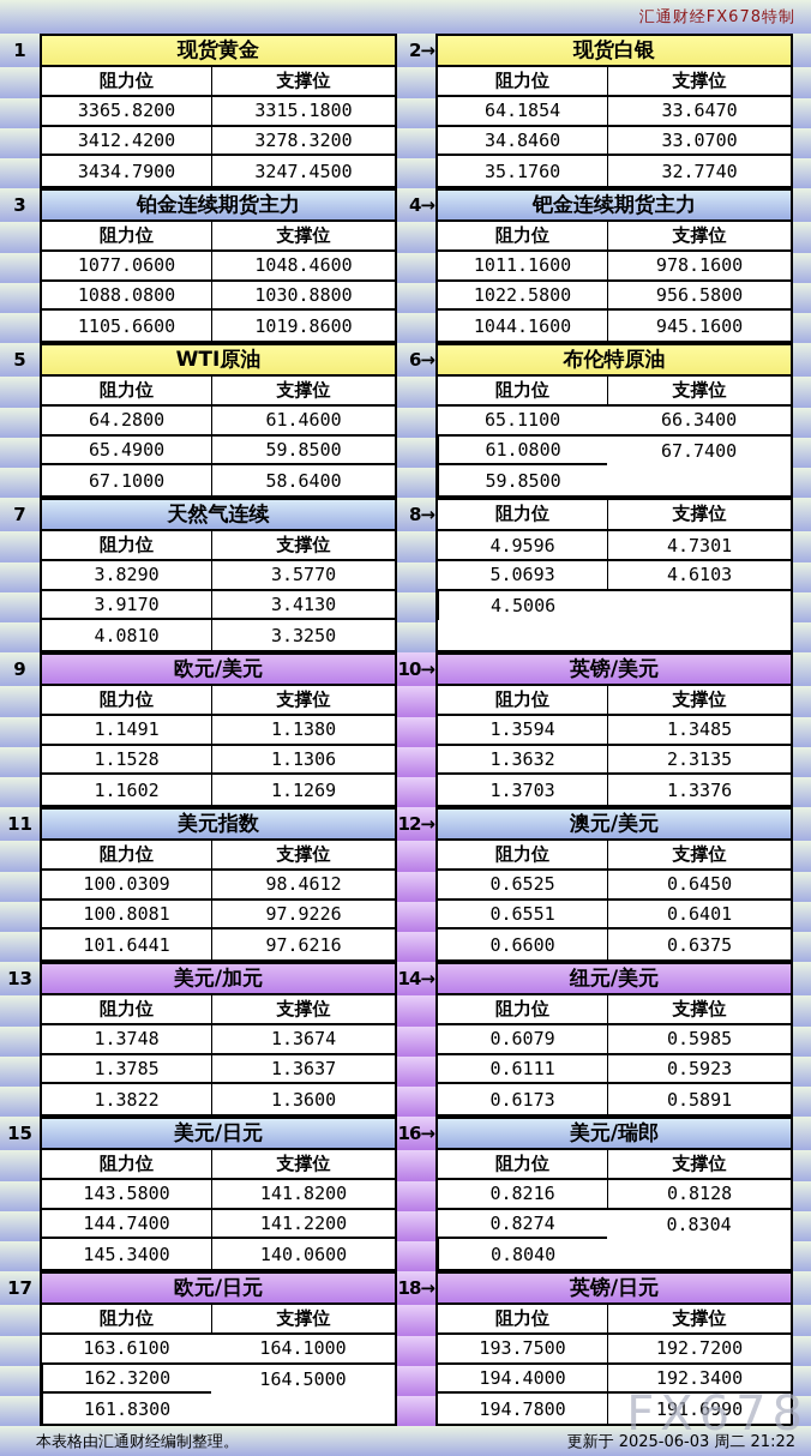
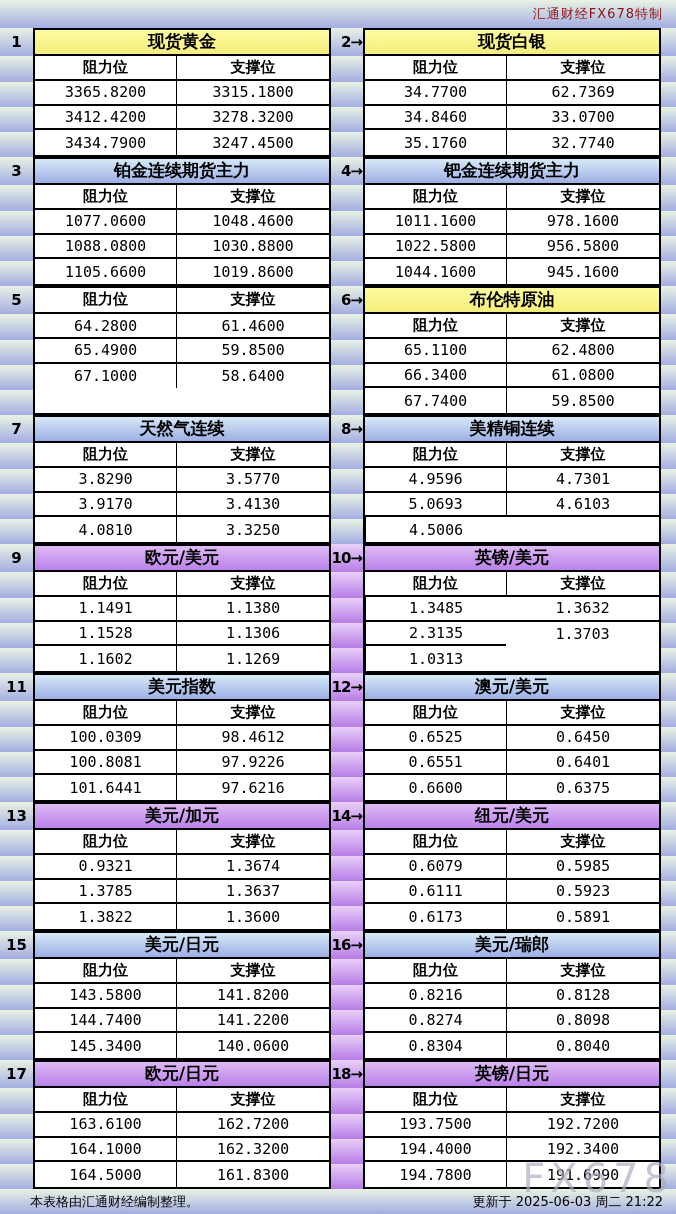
  汇通财经FX678特制
  1
  2→
  现货黄金
  阻力位
  支撑位
  3365.8200
  3315.1800
  3412.4200
  3278.3200
  3434.7900
  3247.4500
  现货白银
  阻力位
  支撑位
- 64.1854
+ 34.7700
- 33.6470
+ 62.7369
  34.8460
  33.0700
  35.1760
  32.7740
  3
  4→
  铂金连续期货主力
  阻力位
  支撑位
  1077.0600
  1048.4600
  1088.0800
  1030.8800
  1105.6600
  1019.8600
  钯金连续期货主力
  阻力位
  支撑位
  1011.1600
  978.1600
  1022.5800
  956.5800
  1044.1600
  945.1600
  5
  6→
- WTI原油
  阻力位
  支撑位
  64.2800
  61.4600
  65.4900
  59.8500
  67.1000
  58.6400
  布伦特原油
  阻力位
  支撑位
  65.1100
+ 62.4800
  66.3400
  61.0800
  67.7400
  59.8500
  7
  8→
  天然气连续
  阻力位
  支撑位
  3.8290
  3.5770
  3.9170
  3.4130
  4.0810
  3.3250
+ 美精铜连续
  阻力位
  支撑位
  4.9596
  4.7301
  5.0693
  4.6103
  4.5006
  9
  10→
  欧元/美元
  阻力位
  支撑位
  1.1491
  1.1380
  1.1528
  1.1306
  1.1602
  1.1269
  英镑/美元
  阻力位
  支撑位
- 1.3594
  1.3485
  1.3632
  2.3135
  1.3703
- 1.3376
+ 1.0313
  11
  12→
  美元指数
  阻力位
  支撑位
  100.0309
  98.4612
  100.8081
  97.9226
  101.6441
  97.6216
  澳元/美元
  阻力位
  支撑位
  0.6525
  0.6450
  0.6551
  0.6401
  0.6600
  0.6375
  13
  14→
  美元/加元
  阻力位
  支撑位
- 1.3748
+ 0.9321
  1.3674
  1.3785
  1.3637
  1.3822
  1.3600
  纽元/美元
  阻力位
  支撑位
  0.6079
  0.5985
  0.6111
  0.5923
  0.6173
  0.5891
  15
  16→
  美元/日元
  阻力位
  支撑位
  143.5800
  141.8200
  144.7400
  141.2200
  145.3400
  140.0600
  美元/瑞郎
  阻力位
  支撑位
  0.8216
  0.8128
  0.8274
+ 0.8098
  0.8304
  0.8040
  17
  18→
  欧元/日元
  阻力位
  支撑位
  163.6100
+ 162.7200
  164.1000
  162.3200
  164.5000
  161.8300
  英镑/日元
  阻力位
  支撑位
  193.7500
  192.7200
  194.4000
  192.3400
  194.7800
  191.6990
  本表格由汇通财经编制整理。
  更新于 2025-06-03 周二 21:22
  FX678
